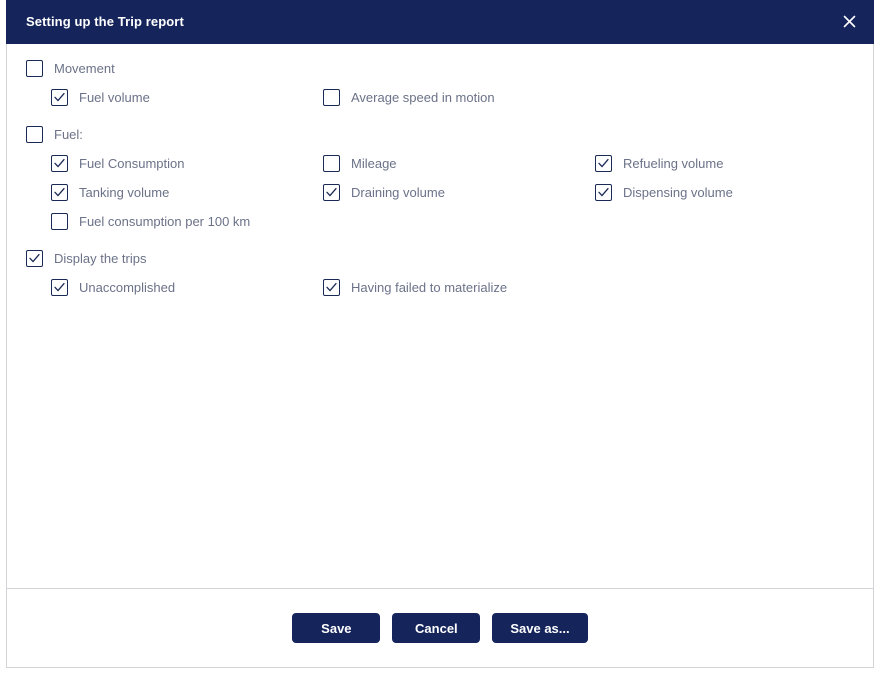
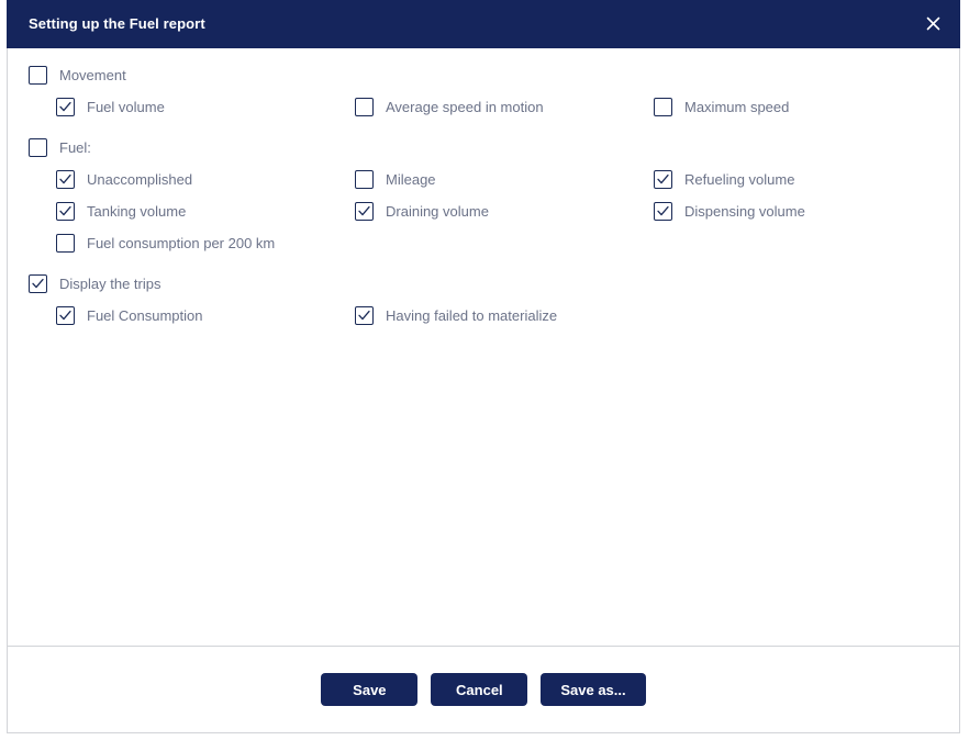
- Setting up the Trip report
+ Setting up the Fuel report
  Movement
  Fuel volume
  Average speed in motion
+ Maximum speed
  Fuel:
- Fuel Consumption
+ Unaccomplished
  Mileage
  Refueling volume
  Tanking volume
  Draining volume
  Dispensing volume
- Fuel consumption per 100 km
+ Fuel consumption per 200 km
  Display the trips
- Unaccomplished
+ Fuel Consumption
  Having failed to materialize
  Save
  Cancel
  Save as...
